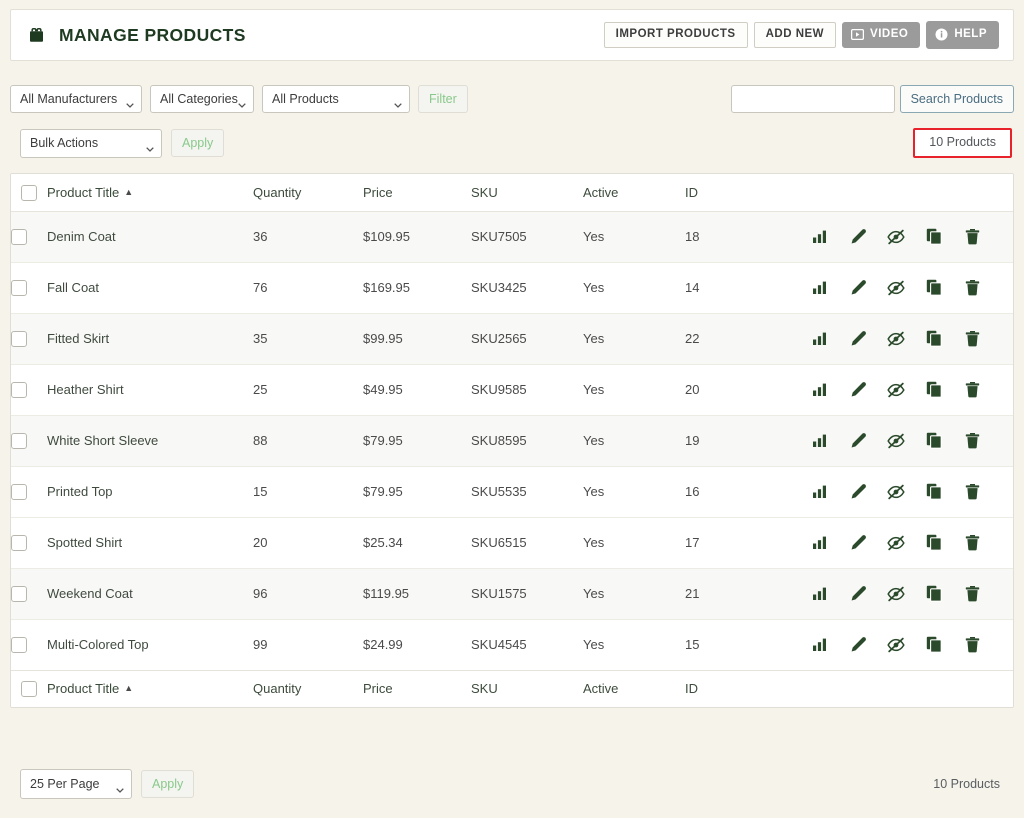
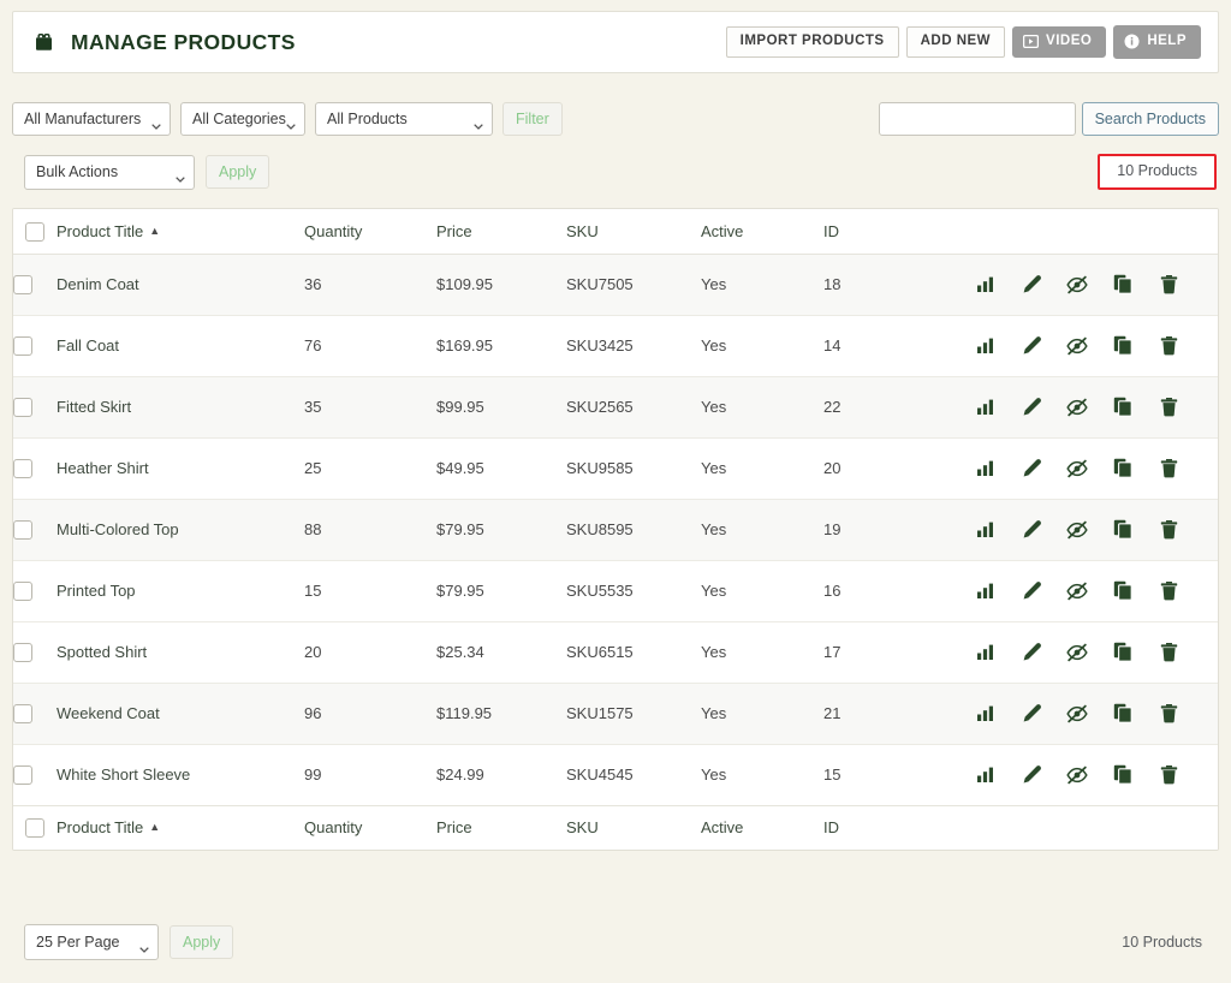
  MANAGE PRODUCTS
  IMPORT PRODUCTS
  ADD NEW
  VIDEO
  HELP
  All Manufacturers
  All Categories
  All Products
  Filter
  Search Products
  Bulk Actions
  Apply
  10 Products
  	Product Title ▲	Quantity	Price	SKU	Active	ID
  	Denim Coat	36	$109.95	SKU7505	Yes	18
  	Fall Coat	76	$169.95	SKU3425	Yes	14
  	Fitted Skirt	35	$99.95	SKU2565	Yes	22
  	Heather Shirt	25	$49.95	SKU9585	Yes	20
- 	White Short Sleeve	88	$79.95	SKU8595	Yes	19
+ 	Multi-Colored Top	88	$79.95	SKU8595	Yes	19
  	Printed Top	15	$79.95	SKU5535	Yes	16
  	Spotted Shirt	20	$25.34	SKU6515	Yes	17
  	Weekend Coat	96	$119.95	SKU1575	Yes	21
- 	Multi-Colored Top	99	$24.99	SKU4545	Yes	15
+ 	White Short Sleeve	99	$24.99	SKU4545	Yes	15
  	Product Title ▲	Quantity	Price	SKU	Active	ID
  25 Per Page
  Apply
  10 Products
